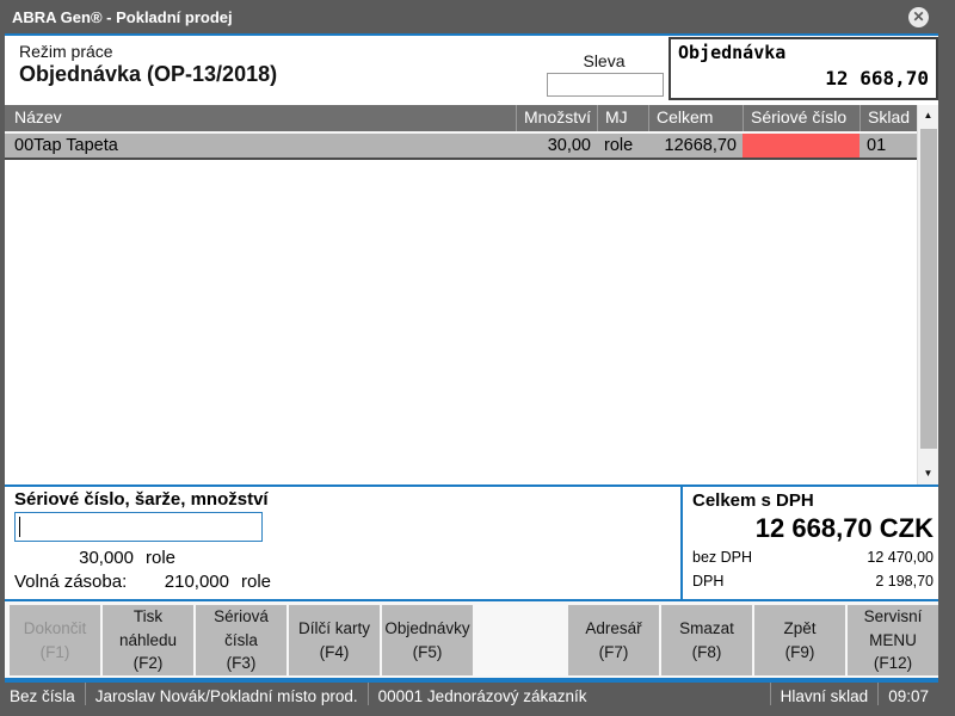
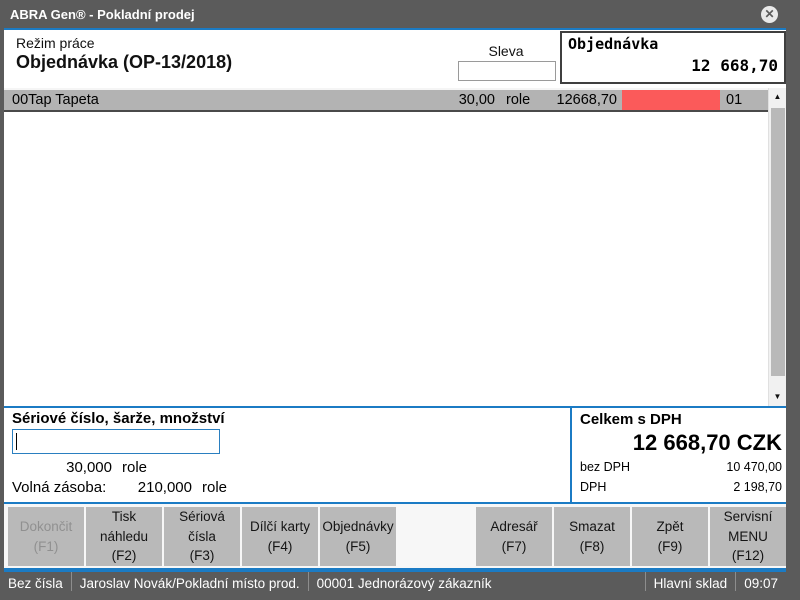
  ABRA Gen® - Pokladní prodej
  ✕
  Režim práce
  Objednávka (OP-13/2018)
  Sleva
  Objednávka
  12 668,70
- Název
- Množství
- MJ
- Celkem
- Sériové číslo
- Sklad
  00Tap Tapeta
  30,00
  role
  12668,70
  01
  ▲
  ▼
  Sériové číslo, šarže, množství
  30,000
  role
  Volná zásoba:
  210,000
  role
  Celkem s DPH
  12 668,70 CZK
  bez DPH
- 12 470,00
+ 10 470,00
  DPH
  2 198,70
  Dokončit
  (F1)
  Tisk náhledu
  (F2)
  Sériová čísla
  (F3)
  Dílčí karty
  (F4)
  Objednávky
  (F5)
  Adresář
  (F7)
  Smazat
  (F8)
  Zpět
  (F9)
  Servisní MENU
  (F12)
  Bez čísla
  Jaroslav Novák/Pokladní místo prod.
  00001 Jednorázový zákazník
  Hlavní sklad
  09:07
